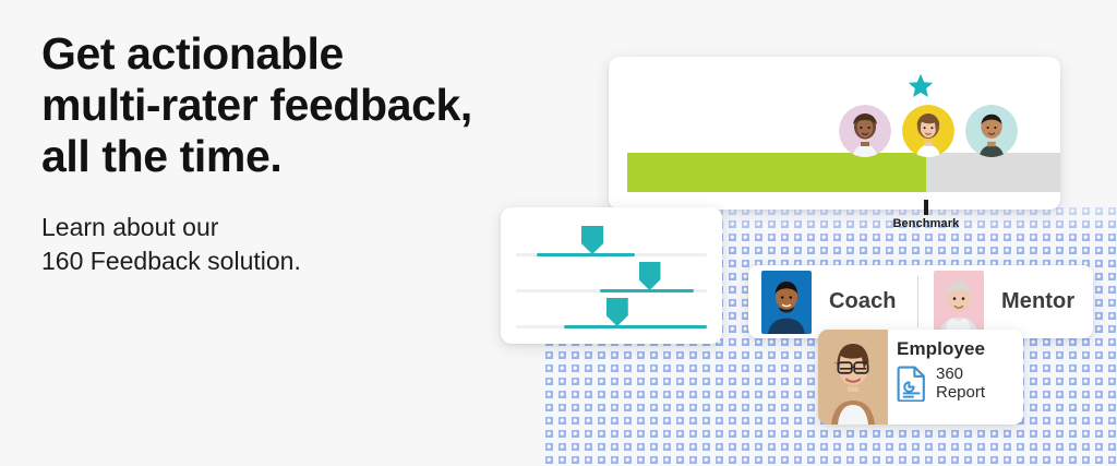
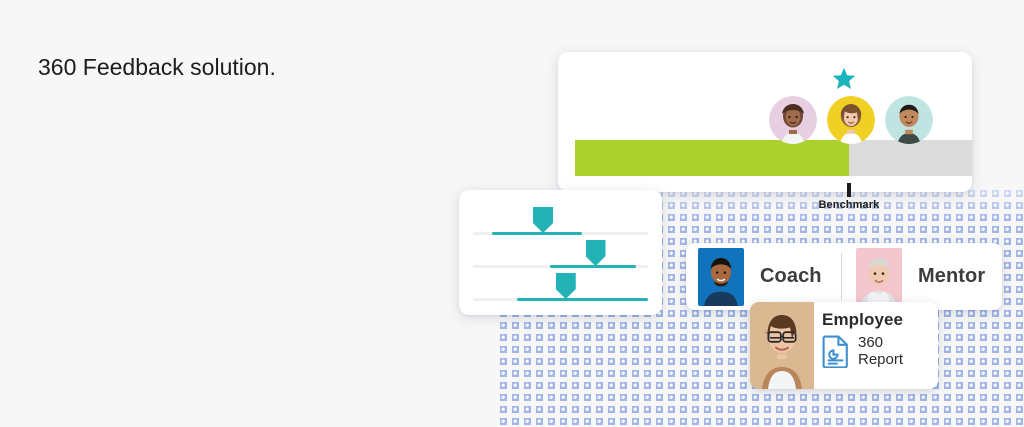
- Get actionable
- multi-rater feedback,
- all the time.
- Learn about our
- 160 Feedback solution.
+ 360 Feedback solution.
  Benchmark
  Coach
  Mentor
  Employee
  360
  Report
